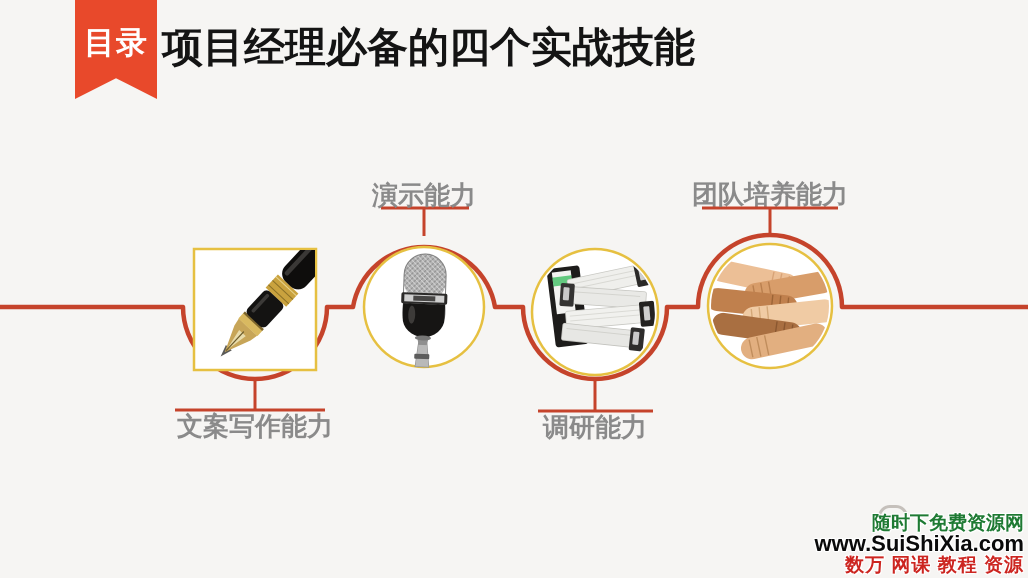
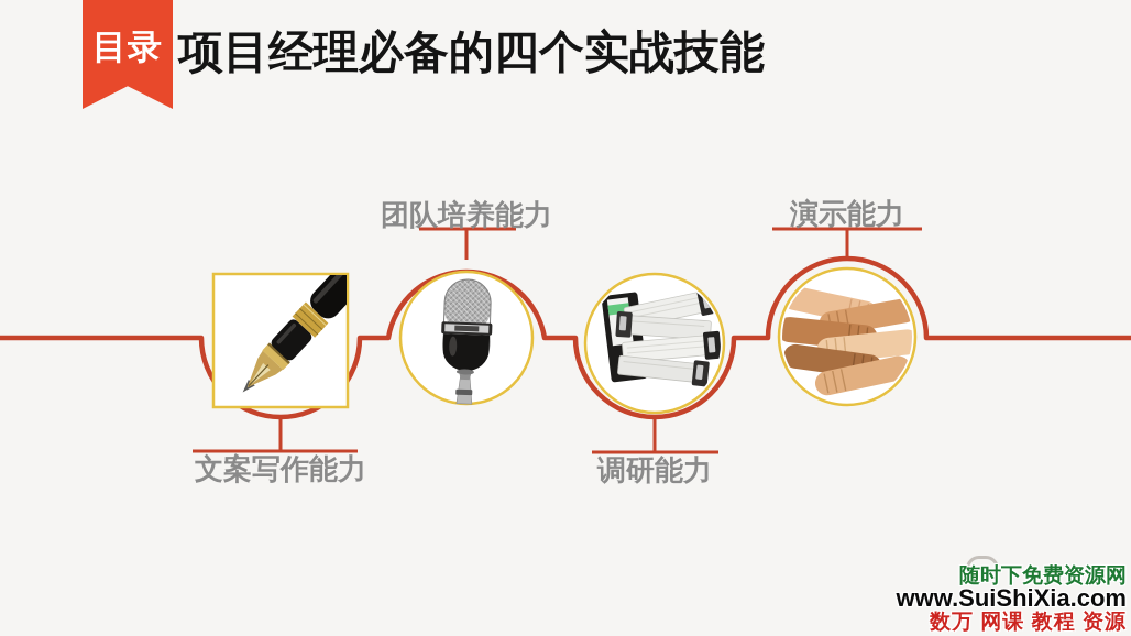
  目录
  项目经理必备的四个实战技能
  文案写作能力
- 演示能力
+ 团队培养能力
  调研能力
- 团队培养能力
+ 演示能力
  随时下免费资源网
  www.SuiShiXia.com
  数万 网课 教程 资源
